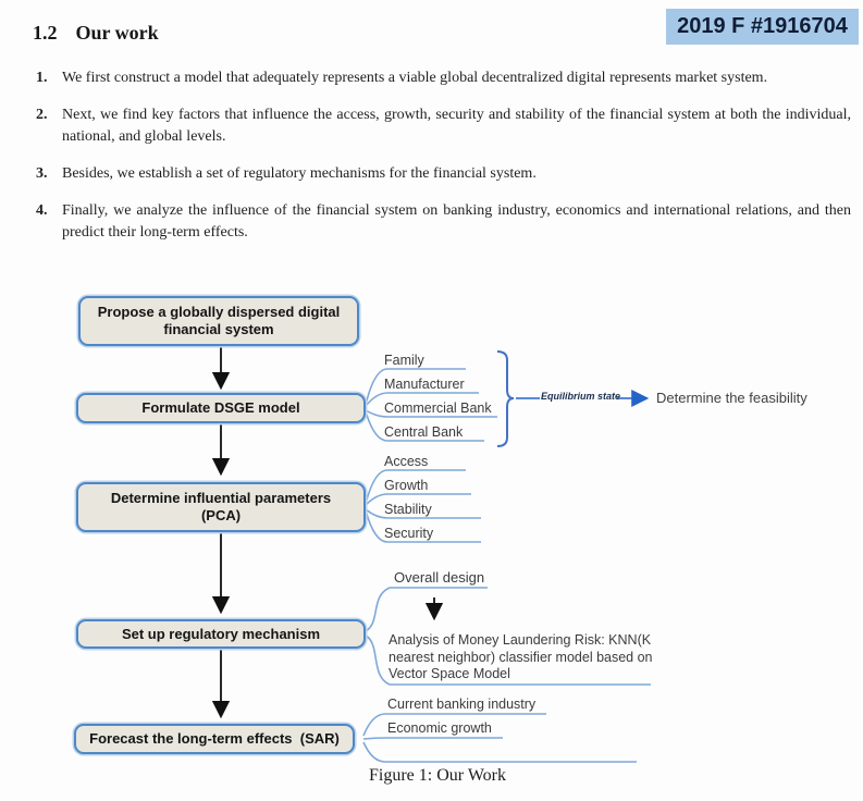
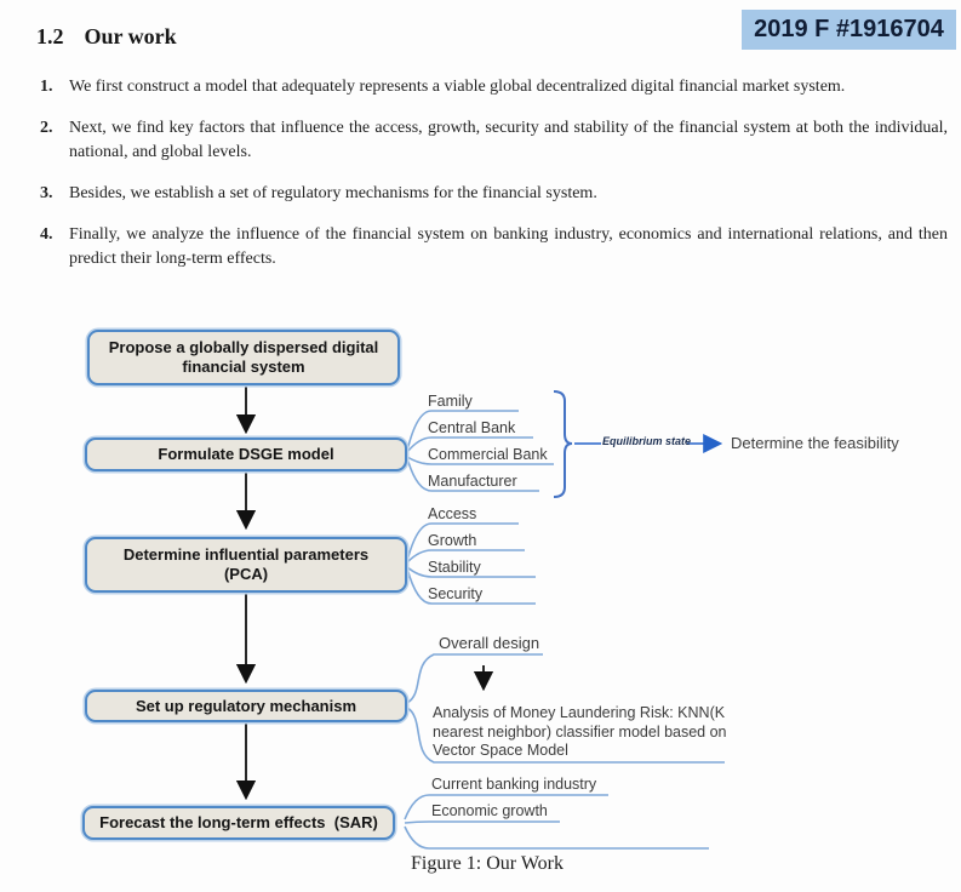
  1.2 Our work
  2019 F #1916704
  1.
- We first construct a model that adequately represents a viable global decentralized digital represents market system.
+ We first construct a model that adequately represents a viable global decentralized digital financial market system.
  2.
  Next, we find key factors that influence the access, growth, security and stability of the financial system at both the individual, national, and global levels.
  3.
  Besides, we establish a set of regulatory mechanisms for the financial system.
  4.
  Finally, we analyze the influence of the financial system on banking industry, economics and international relations, and then predict their long-term effects.
  Propose a globally dispersed digital
  financial system
  Formulate DSGE model
  Determine influential parameters
  (PCA)
  Set up regulatory mechanism
  Forecast the long-term effects (SAR)
  Family
- Manufacturer
+ Central Bank
  Commercial Bank
- Central Bank
+ Manufacturer
  Equilibrium state
  Determine the feasibility
  Access
  Growth
  Stability
  Security
  Overall design
  Analysis of Money Laundering Risk: KNN(K nearest neighbor) classifier model based on Vector Space Model
  Current banking industry
  Economic growth
  Figure 1: Our Work
